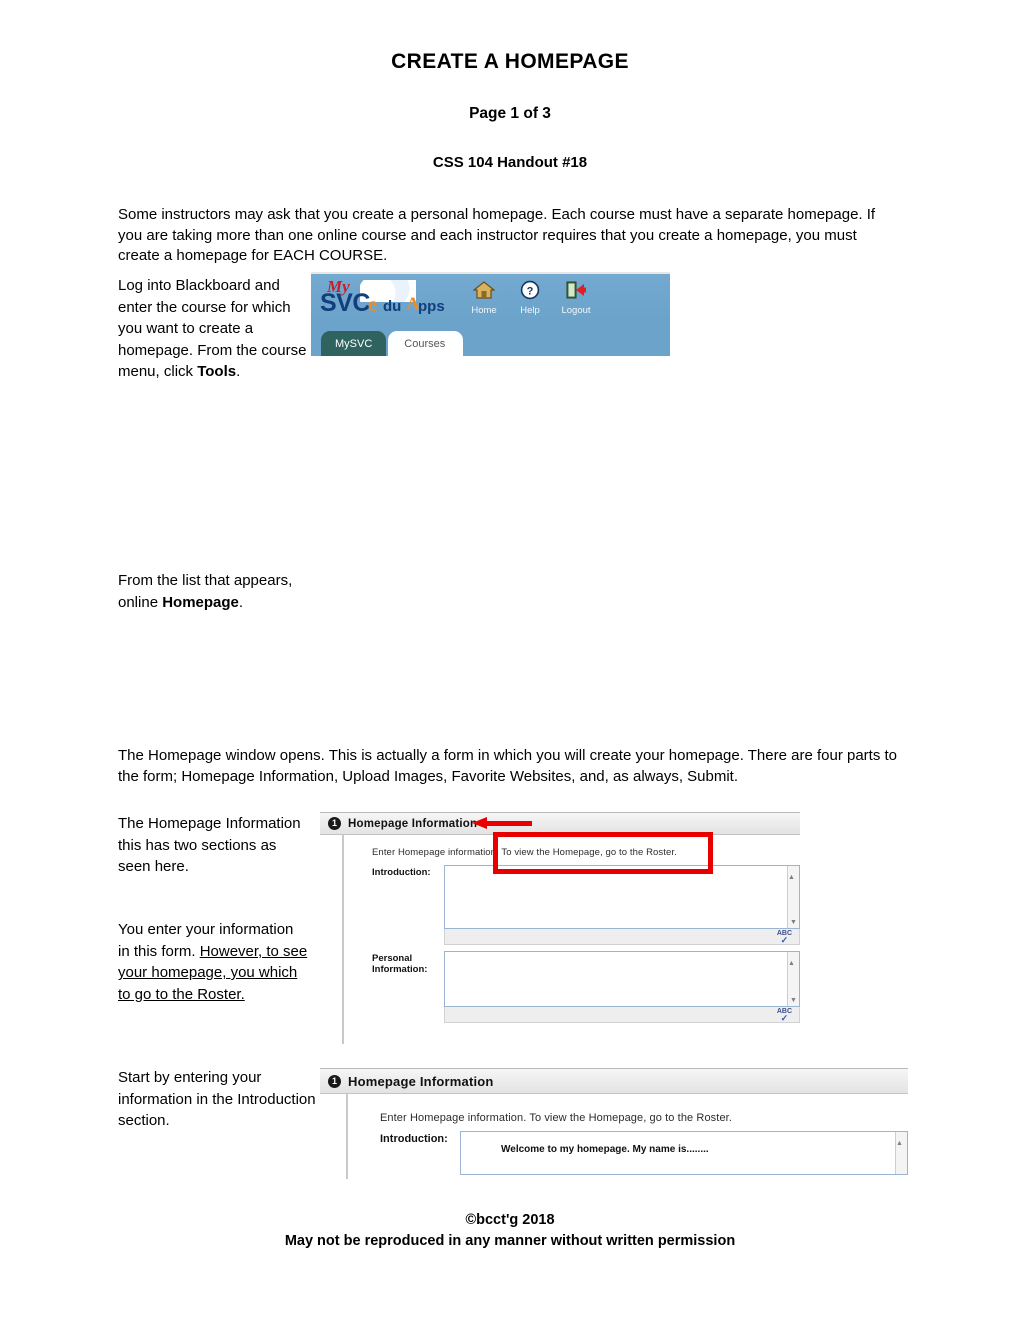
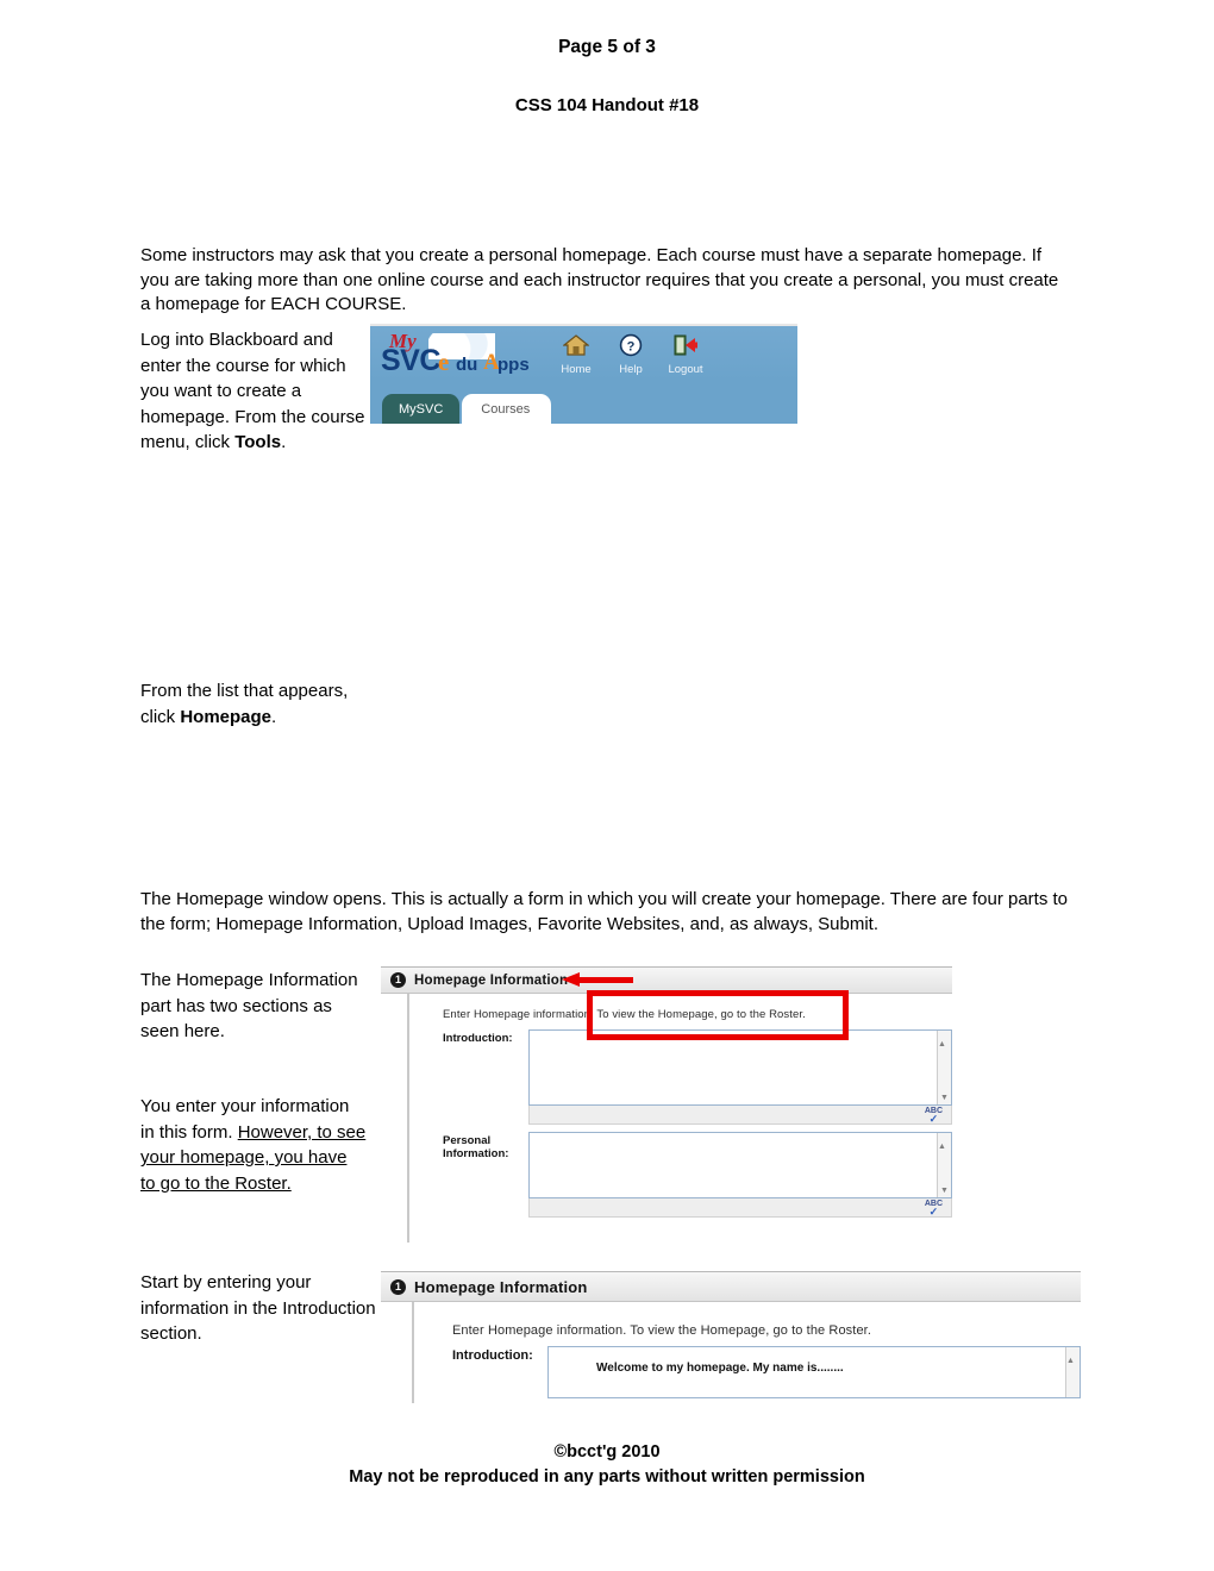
- CREATE A HOMEPAGE
- Page 1 of 3
+ Page 5 of 3
  CSS 104 Handout #18
- Some instructors may ask that you create a personal homepage. Each course must have a separate homepage. If you are taking more than one online course and each instructor requires that you create a homepage, you must create a homepage for EACH COURSE.
+ Some instructors may ask that you create a personal homepage. Each course must have a separate homepage. If you are taking more than one online course and each instructor requires that you create a personal, you must create a homepage for EACH COURSE.
  Log into Blackboard and enter the course for which you want to create a homepage. From the course menu, click Tools.
- From the list that appears, online Homepage.
+ From the list that appears, click Homepage.
  My
  SVC
  e
  du
  A
  pps
  Home
  ?
  Help
  Logout
  MySVC
  Courses
  The Homepage window opens. This is actually a form in which you will create your homepage. There are four parts to the form; Homepage Information, Upload Images, Favorite Websites, and, as always, Submit.
- The Homepage Information this has two sections as seen here.
+ The Homepage Information part has two sections as seen here.
- You enter your information in this form. However, to see your homepage, you which to go to the Roster.
+ You enter your information in this form. However, to see your homepage, you have to go to the Roster.
  1
  Homepage Information
  Enter Homepage information. To view the Homepage, go to the Roster.
  Introduction:
  Personal Information:
  Start by entering your information in the Introduction section.
  1
  Homepage Information
  Enter Homepage information. To view the Homepage, go to the Roster.
  Introduction:
  Welcome to my homepage. My name is........
- ©bcct'g 2018
+ ©bcct'g 2010
- May not be reproduced in any manner without written permission
+ May not be reproduced in any parts without written permission
